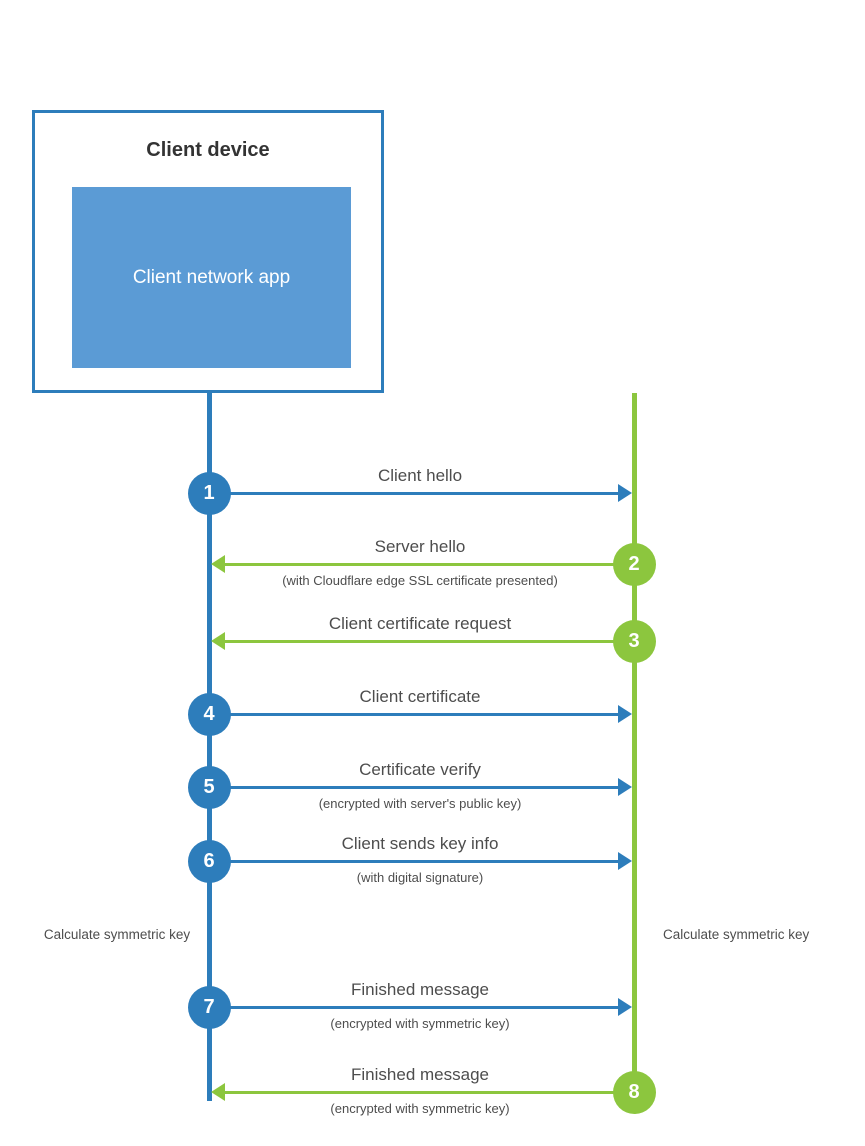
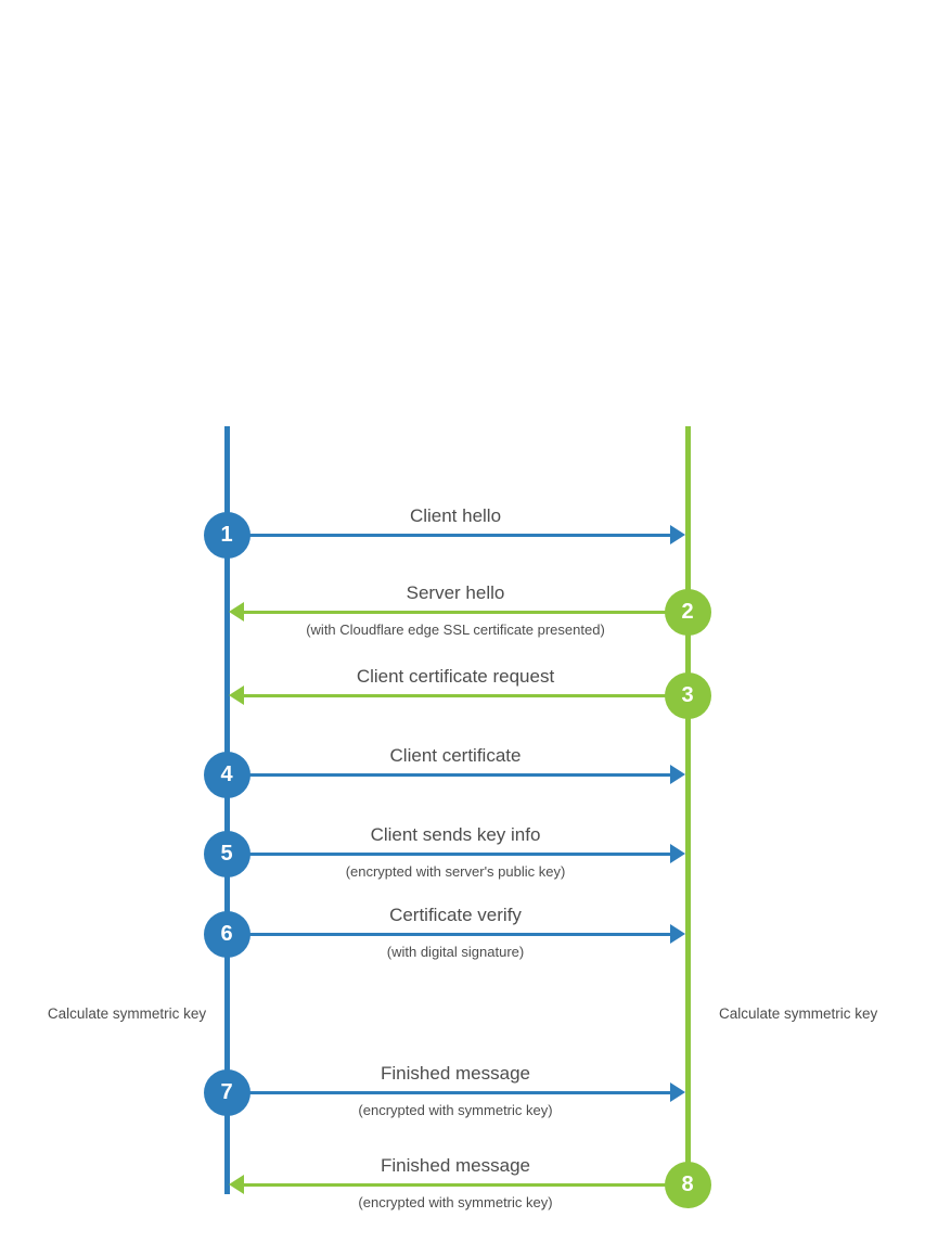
- Client device
- Client network app
  1
  Client hello
  2
  Server hello
  (with Cloudflare edge SSL certificate presented)
  3
  Client certificate request
  4
  Client certificate
  5
- Certificate verify
+ Client sends key info
  (encrypted with server's public key)
  6
- Client sends key info
+ Certificate verify
  (with digital signature)
  7
  Finished message
  (encrypted with symmetric key)
  8
  Finished message
  (encrypted with symmetric key)
  Calculate symmetric key
  Calculate symmetric key
